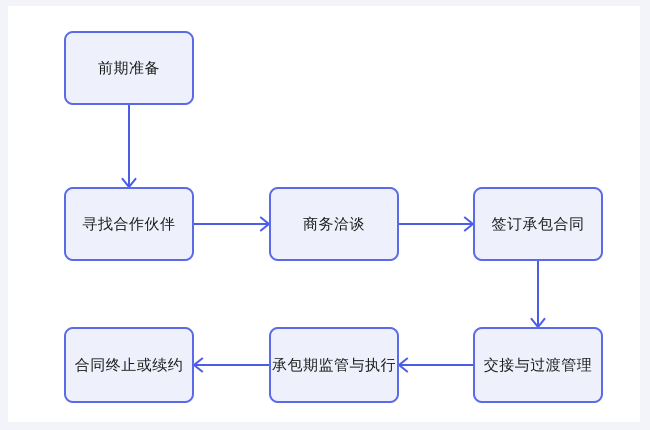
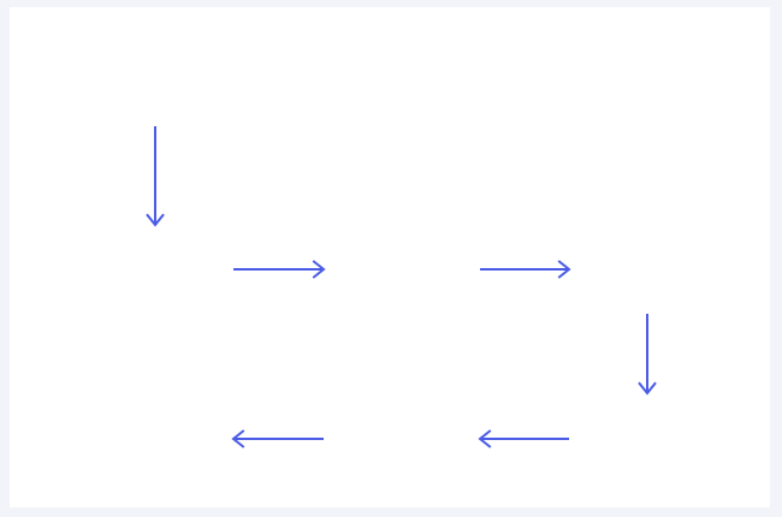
- 前期准备
- 寻找合作伙伴
- 商务洽谈
- 签订承包合同
- 交接与过渡管理
- 承包期监管与执行
- 合同终止或续约
